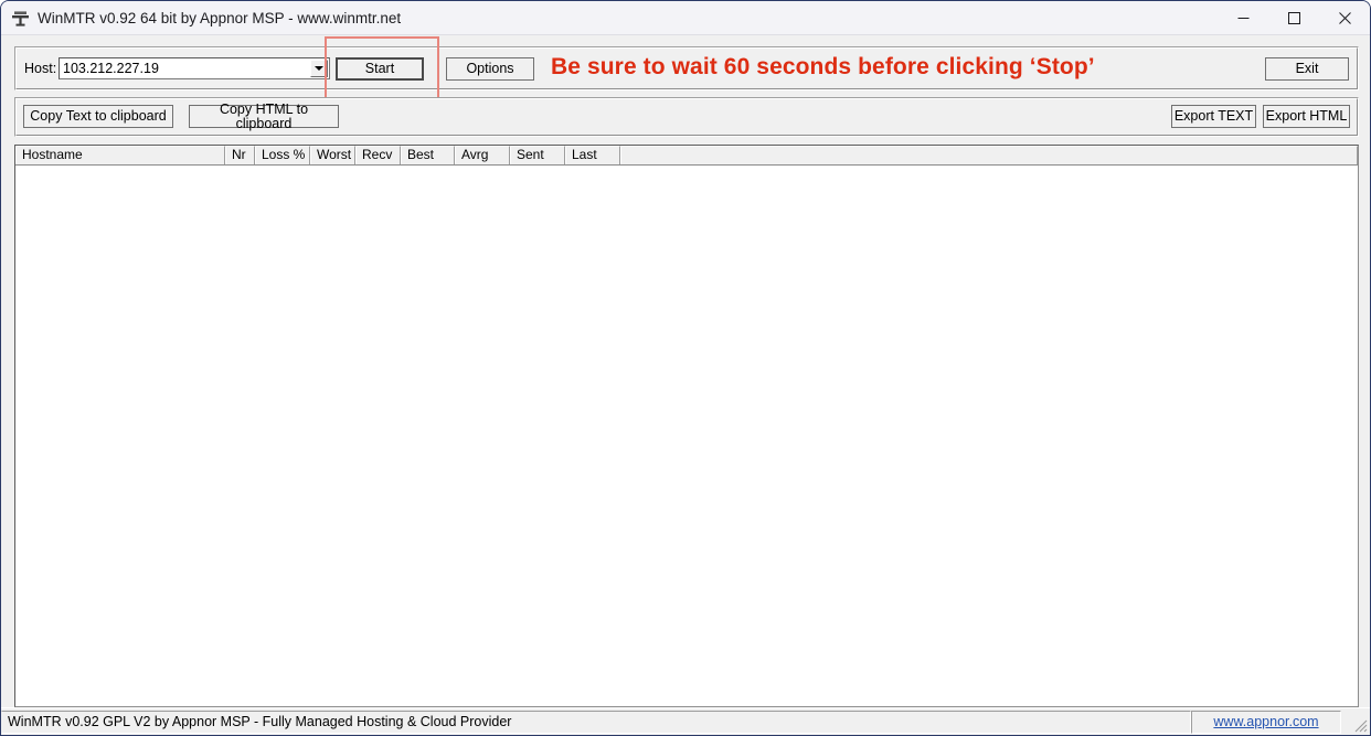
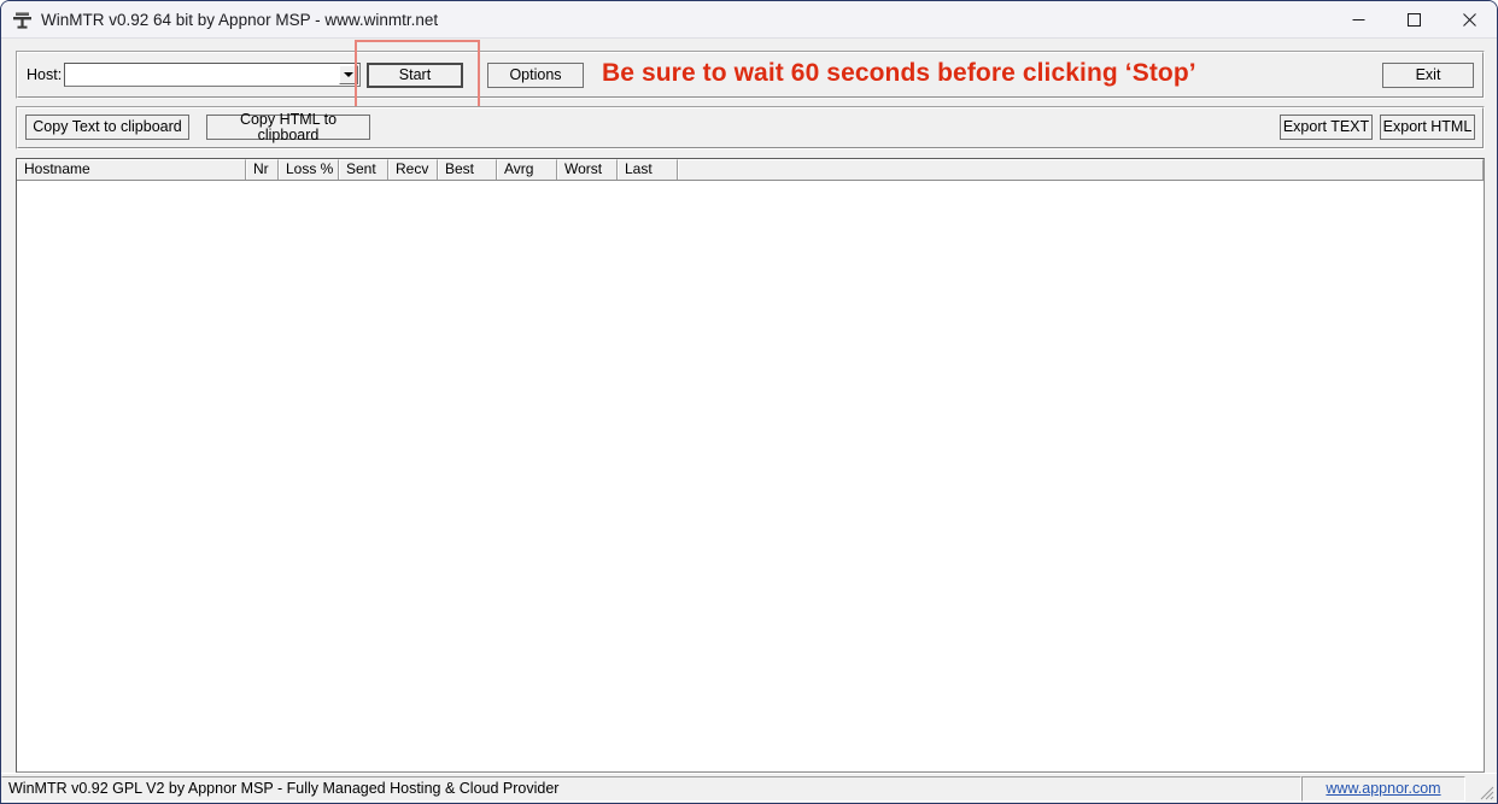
  WinMTR v0.92 64 bit by Appnor MSP - www.winmtr.net
  Host:
- 103.212.227.19
  Start
  Options
  Exit
  Be sure to wait 60 seconds before clicking ‘Stop’
  Copy Text to clipboard
  Copy HTML to clipboard
  Export TEXT
  Export HTML
  Hostname
  Nr
  Loss %
- Worst
+ Sent
  Recv
  Best
  Avrg
- Sent
+ Worst
  Last
  WinMTR v0.92 GPL V2 by Appnor MSP - Fully Managed Hosting & Cloud Provider
  www.appnor.com
